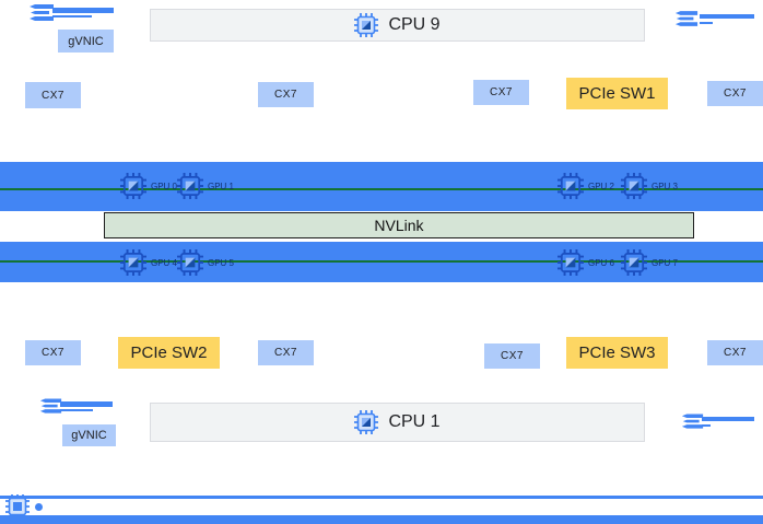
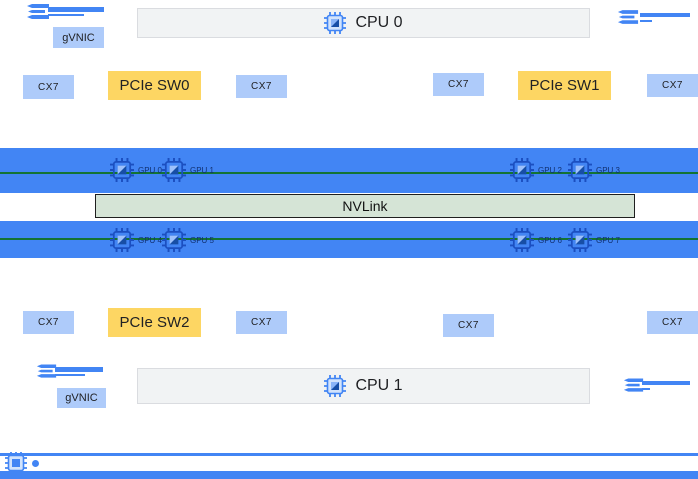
- CPU 9
+ CPU 0
  gVNIC
  CX7
+ PCIe SW0
  CX7
  CX7
  PCIe SW1
  CX7
  GPU 0
  GPU 1
  GPU 2
  GPU 3
  NVLink
  GPU 4
  GPU 5
  GPU 6
  GPU 7
  CX7
  PCIe SW2
  CX7
  CX7
- PCIe SW3
  CX7
  CPU 1
  gVNIC
